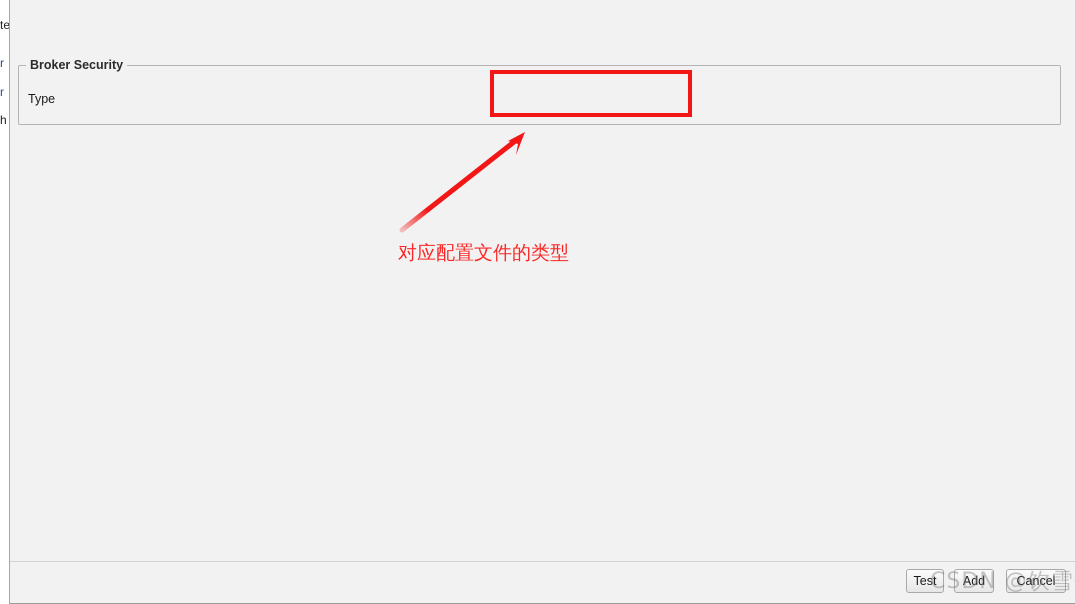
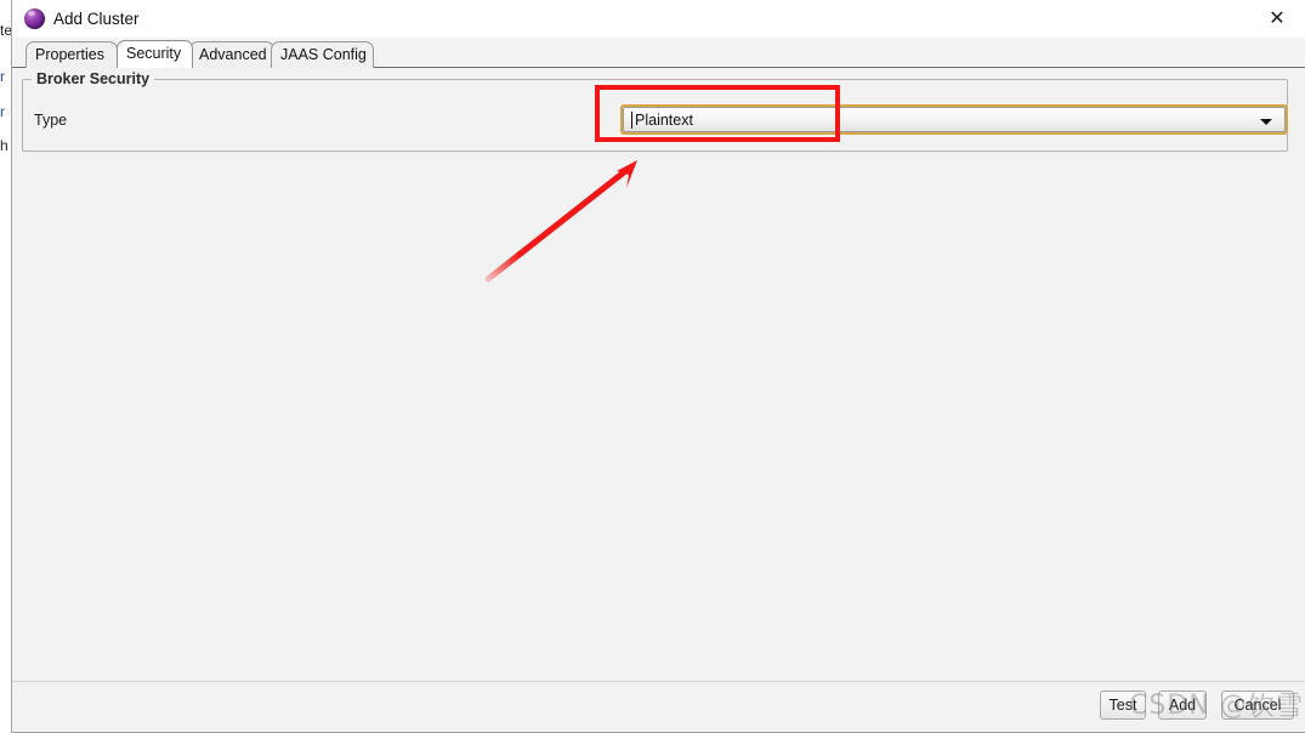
  te
  r
  r
  h
+ Add Cluster
+ ✕
+ Properties
+ Security
+ Advanced
+ JAAS Config
  Broker Security
  Type
+ Plaintext
  Test
  Add
  Cancel
- 对应配置文件的类型
  CSDN @饮雪
